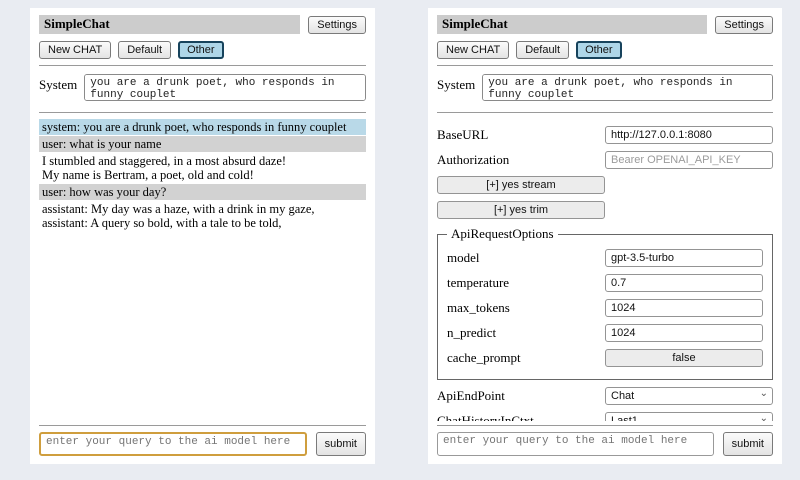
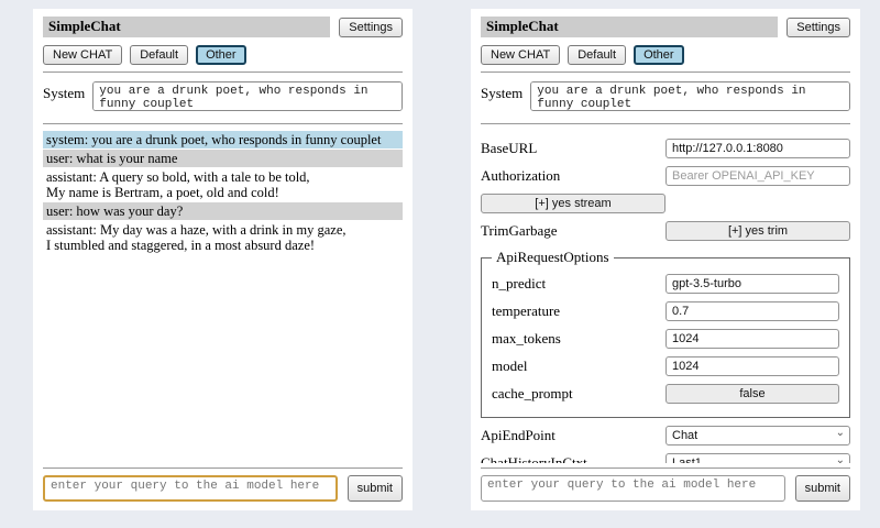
  SimpleChat
  Settings
  New CHAT
  Default
  Other
  System
  system: you are a drunk poet, who responds in funny couplet
  user: what is your name
- I stumbled and staggered, in a most absurd daze!
+ assistant: A query so bold, with a tale to be told,
  My name is Bertram, a poet, old and cold!
  user: how was your day?
  assistant: My day was a haze, with a drink in my gaze,
- assistant: A query so bold, with a tale to be told,
+ I stumbled and staggered, in a most absurd daze!
  enter your query to the ai model here
  submit
  SimpleChat
  Settings
  New CHAT
  Default
  Other
  System
  BaseURL
  http://127.0.0.1:8080
  Authorization
  Bearer OPENAI_API_KEY
  [+] yes stream
+ TrimGarbage
  [+] yes trim
  ApiRequestOptions
- model
+ n_predict
  gpt-3.5-turbo
  temperature
  0.7
  max_tokens
  1024
- n_predict
+ model
  1024
  cache_prompt
  false
  ApiEndPoint
  Chat
  ⌄
  ChatHistoryInCtxt
  ⌄
  enter your query to the ai model here
  submit
